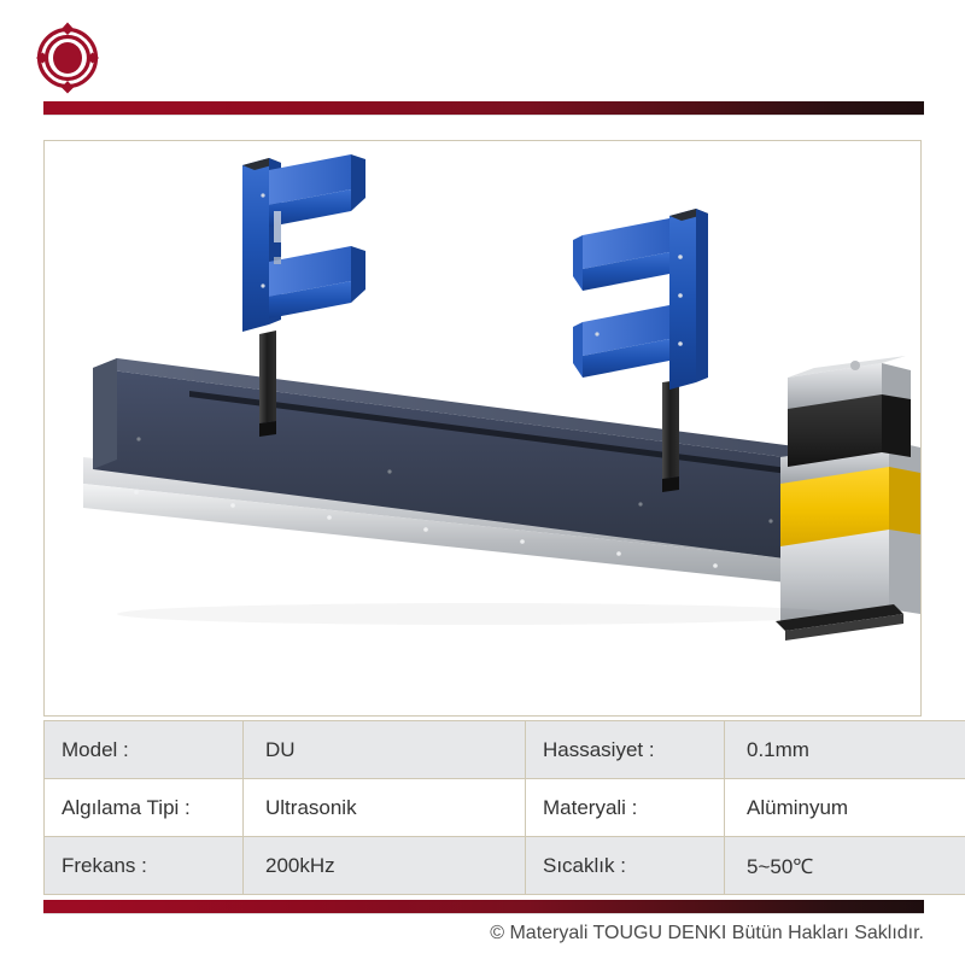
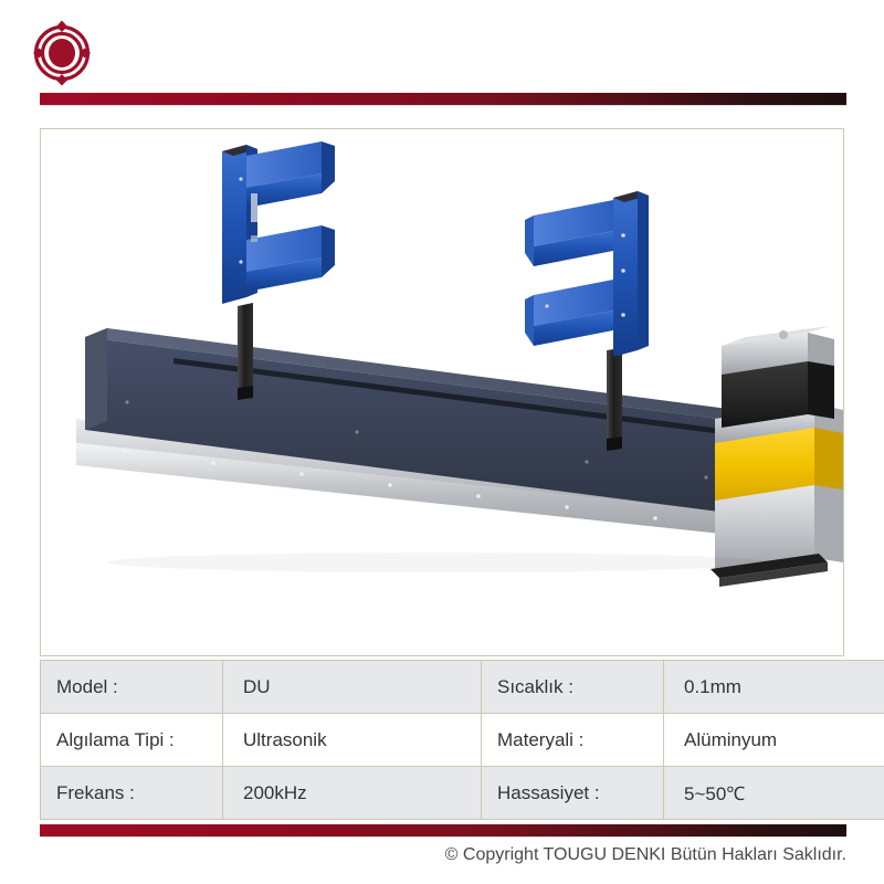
- Model :	DU	Hassasiyet :	0.1mm
+ Model :	DU	Sıcaklık :	0.1mm
  Algılama Tipi :	Ultrasonik	Materyali :	Alüminyum
- Frekans :	200kHz	Sıcaklık :	5~50℃
+ Frekans :	200kHz	Hassasiyet :	5~50℃
- © Materyali TOUGU DENKI Bütün Hakları Saklıdır.
+ © Copyright TOUGU DENKI Bütün Hakları Saklıdır.
